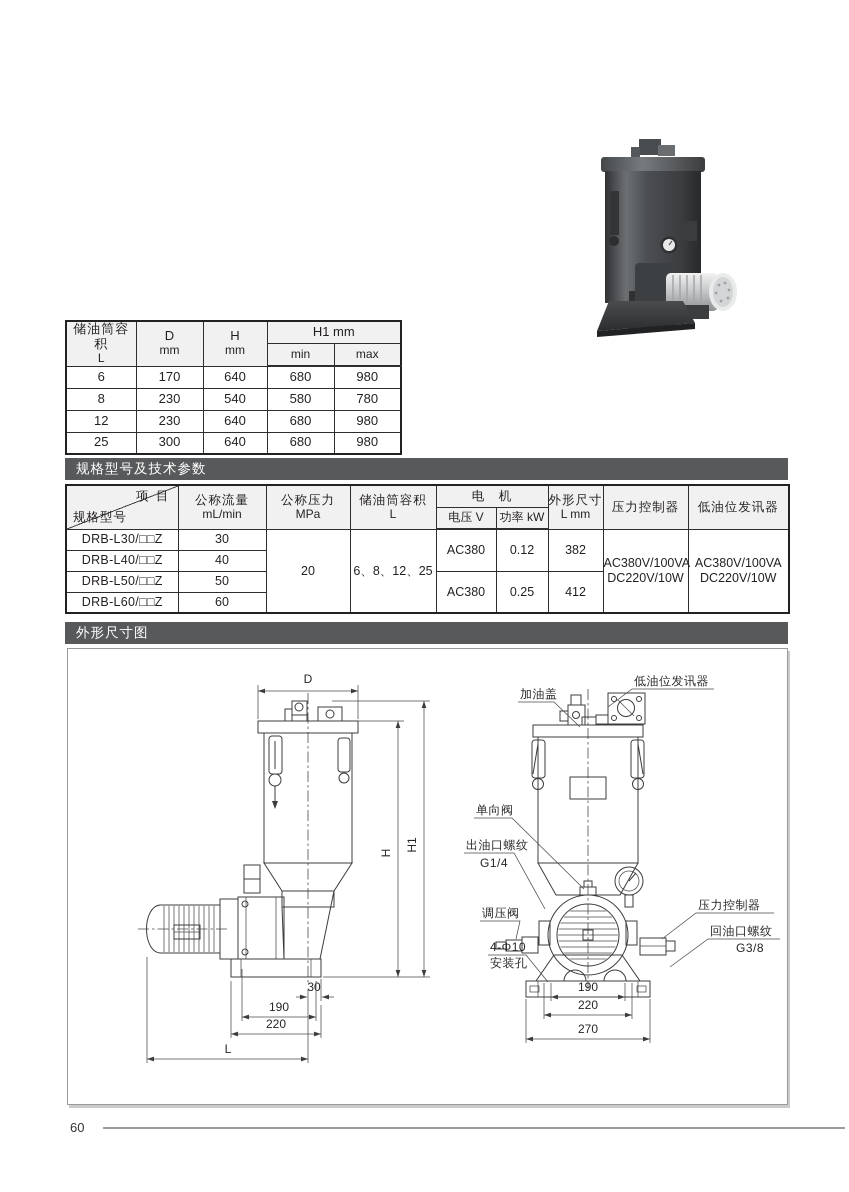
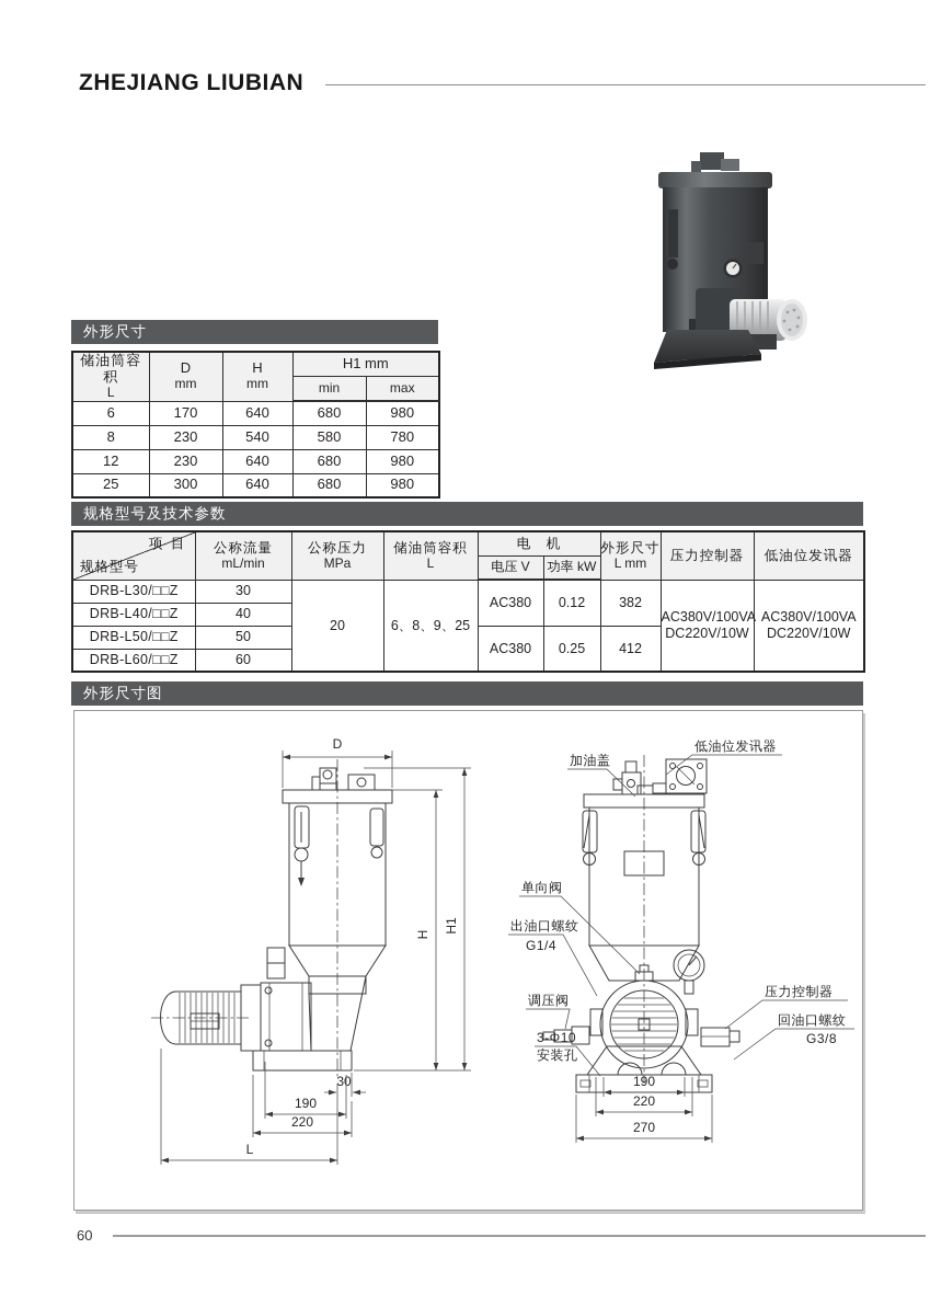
+ ZHEJIANG LIUBIAN
+ 外形尺寸
  储油筒容积 L	D mm	H mm	H1 mm
  min	max
  6	170	640	680	980
  8	230	540	580	780
  12	230	640	680	980
  25	300	640	680	980
  规格型号及技术参数
  项 目 规格型号	公称流量 mL/min	公称压力 MPa	储油筒容积 L	电 机	外形尺寸 L mm	压力控制器	低油位发讯器
  电压 V	功率 kW
- DRB-L30/□□Z	30	20	6、8、12、25	AC380	0.12	382	AC380V/100VA DC220V/10W	AC380V/100VA DC220V/10W
+ DRB-L30/□□Z	30	20	6、8、9、25	AC380	0.12	382	AC380V/100VA DC220V/10W	AC380V/100VA DC220V/10W
  DRB-L40/□□Z	40
  DRB-L50/□□Z	50	AC380	0.25	412
  DRB-L60/□□Z	60
  外形尺寸图
  D
  30
  190
  220
  L
  低油位发讯器
  加油盖
  单向阀
  出油口螺纹
  G1/4
  调压阀
- 4-Φ10
+ 3-Φ10
  安装孔
  压力控制器
  回油口螺纹
  G3/8
  190
  220
  270
  60
